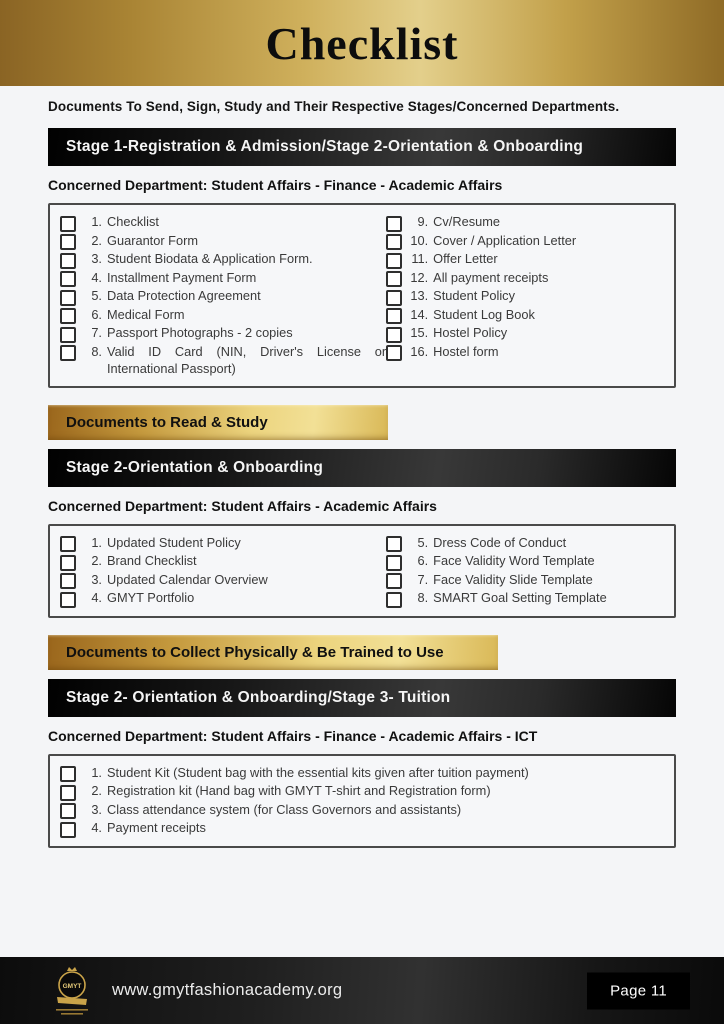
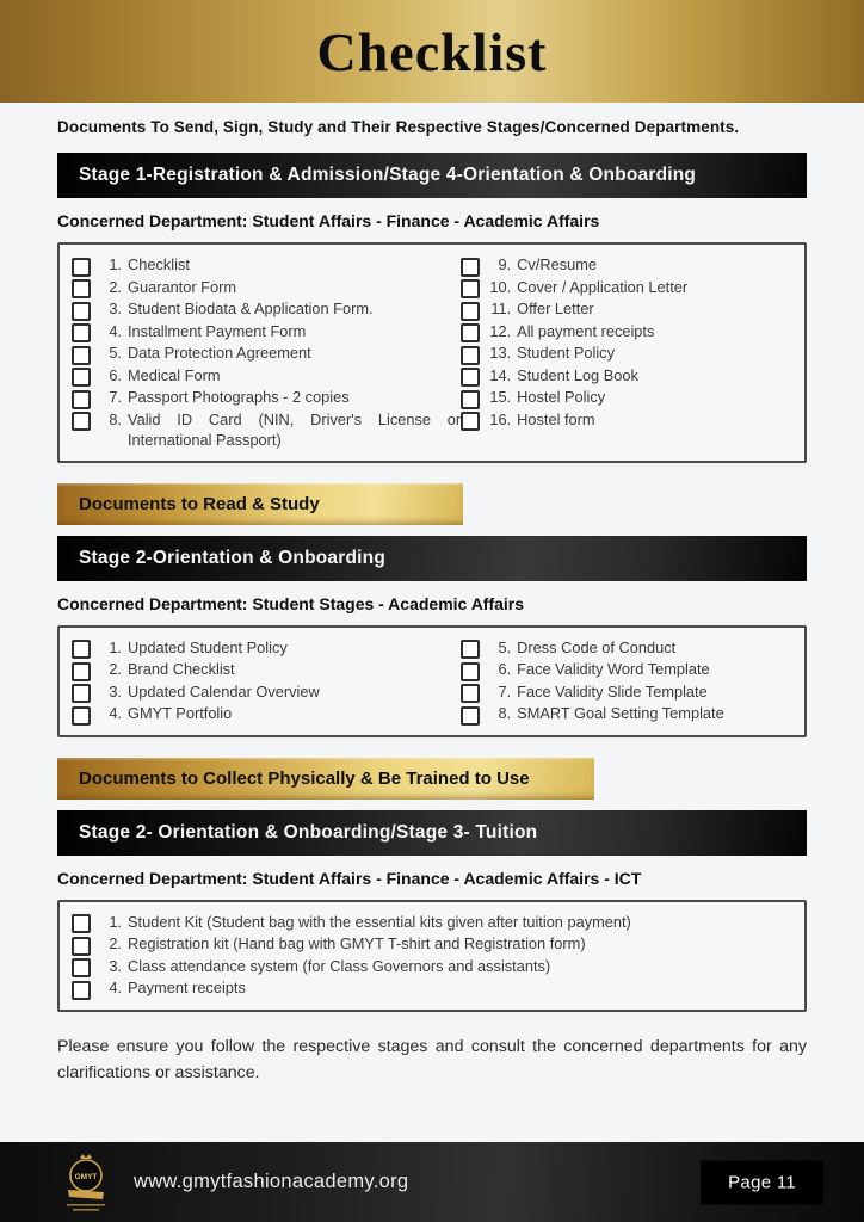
  Checklist
  Documents To Send, Sign, Study and Their Respective Stages/Concerned Departments.
- Stage 1-Registration & Admission/Stage 2-Orientation & Onboarding
+ Stage 1-Registration & Admission/Stage 4-Orientation & Onboarding
  Concerned Department: Student Affairs - Finance - Academic Affairs
  1.
  Checklist
  2.
  Guarantor Form
  3.
  Student Biodata & Application Form.
  4.
  Installment Payment Form
  5.
  Data Protection Agreement
  6.
  Medical Form
  7.
  Passport Photographs - 2 copies
  8.
  Valid ID Card (NIN, Driver's License or International Passport)
  9.
  Cv/Resume
  10.
  Cover / Application Letter
  11.
  Offer Letter
  12.
  All payment receipts
  13.
  Student Policy
  14.
  Student Log Book
  15.
  Hostel Policy
  16.
  Hostel form
  Documents to Read & Study
  Stage 2-Orientation & Onboarding
- Concerned Department: Student Affairs - Academic Affairs
+ Concerned Department: Student Stages - Academic Affairs
  1.
  Updated Student Policy
  2.
  Brand Checklist
  3.
  Updated Calendar Overview
  4.
  GMYT Portfolio
  5.
  Dress Code of Conduct
  6.
  Face Validity Word Template
  7.
  Face Validity Slide Template
  8.
  SMART Goal Setting Template
  Documents to Collect Physically & Be Trained to Use
  Stage 2- Orientation & Onboarding/Stage 3- Tuition
  Concerned Department: Student Affairs - Finance - Academic Affairs - ICT
  1.
  Student Kit (Student bag with the essential kits given after tuition payment)
  2.
  Registration kit (Hand bag with GMYT T-shirt and Registration form)
  3.
  Class attendance system (for Class Governors and assistants)
  4.
  Payment receipts
+ Please ensure you follow the respective stages and consult the concerned departments for any clarifications or assistance.
  www.gmytfashionacademy.org
  Page 11
